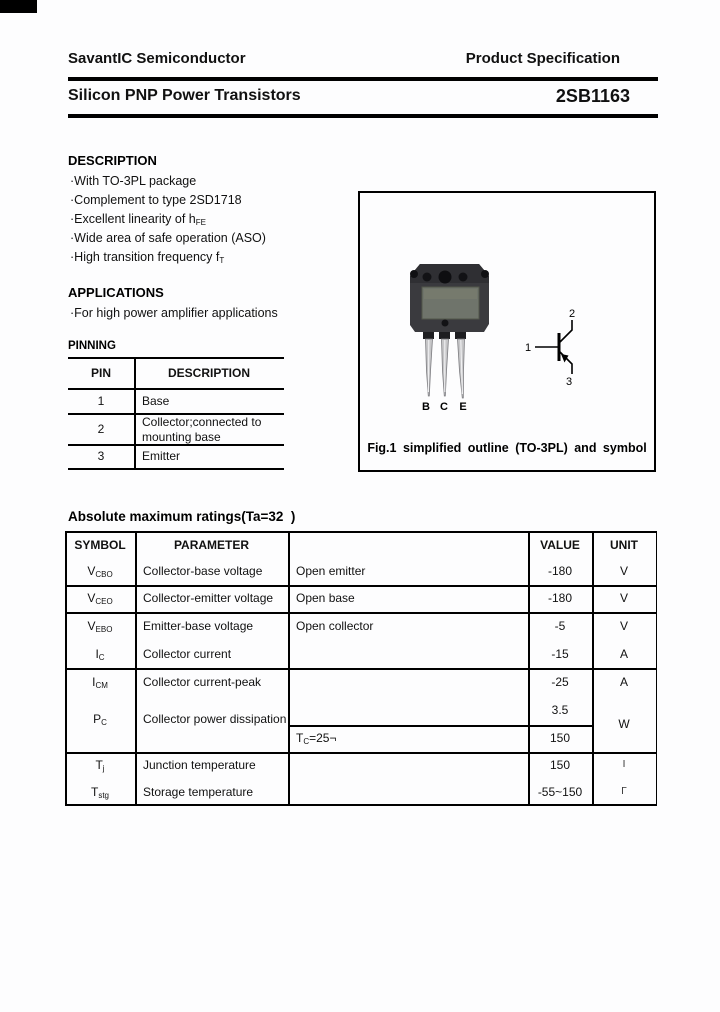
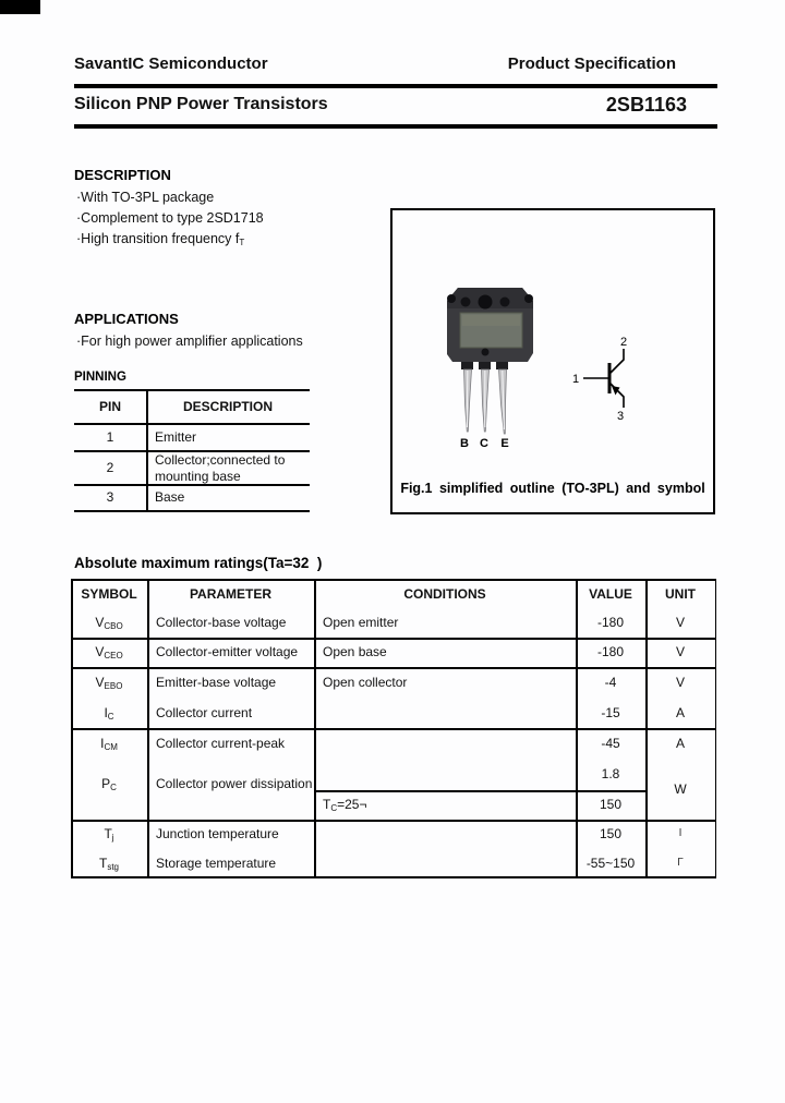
  SavantIC Semiconductor
  Product Specification
  Silicon PNP Power Transistors
  2SB1163
  DESCRIPTION
  ·With TO-3PL package
  ·Complement to type 2SD1718
- ·Excellent linearity of hFE
- ·Wide area of safe operation (ASO)
  ·High transition frequency fT
  APPLICATIONS
  ·For high power amplifier applications
  PINNING
  PIN
  DESCRIPTION
  1
- Base
+ Emitter
  2
  Collector;connected to mounting base
  3
- Emitter
+ Base
  B
  C
  E
  1
  2
  3
  Fig.1 simplified outline (TO-3PL) and symbol
  Absolute maximum ratings(Ta=32 )
  SYMBOL
  PARAMETER
+ CONDITIONS
  VALUE
  UNIT
  VCBO
  Collector-base voltage
  Open emitter
  -180
  V
  VCEO
  Collector-emitter voltage
  Open base
  -180
  V
  VEBO
  Emitter-base voltage
  Open collector
- -5
+ -4
  V
  IC
  Collector current
  -15
  A
  ICM
  Collector current-peak
- -25
+ -45
  A
  PC
  Collector power dissipation
- 3.5
+ 1.8
  TC=25¬
  150
  W
  Tj
  Junction temperature
  150
  I
  Tstg
  Storage temperature
  -55~150
  Γ
